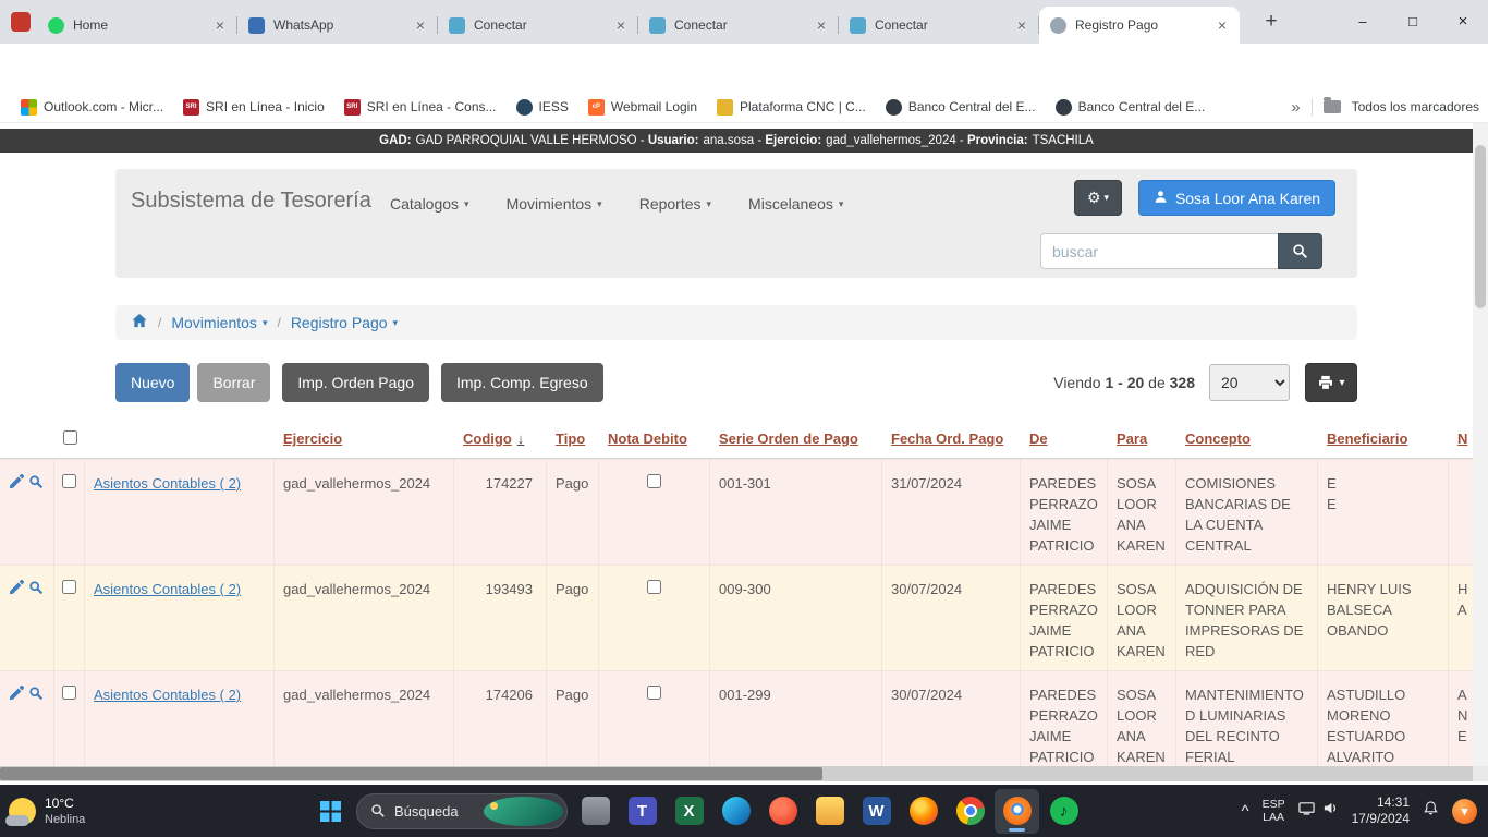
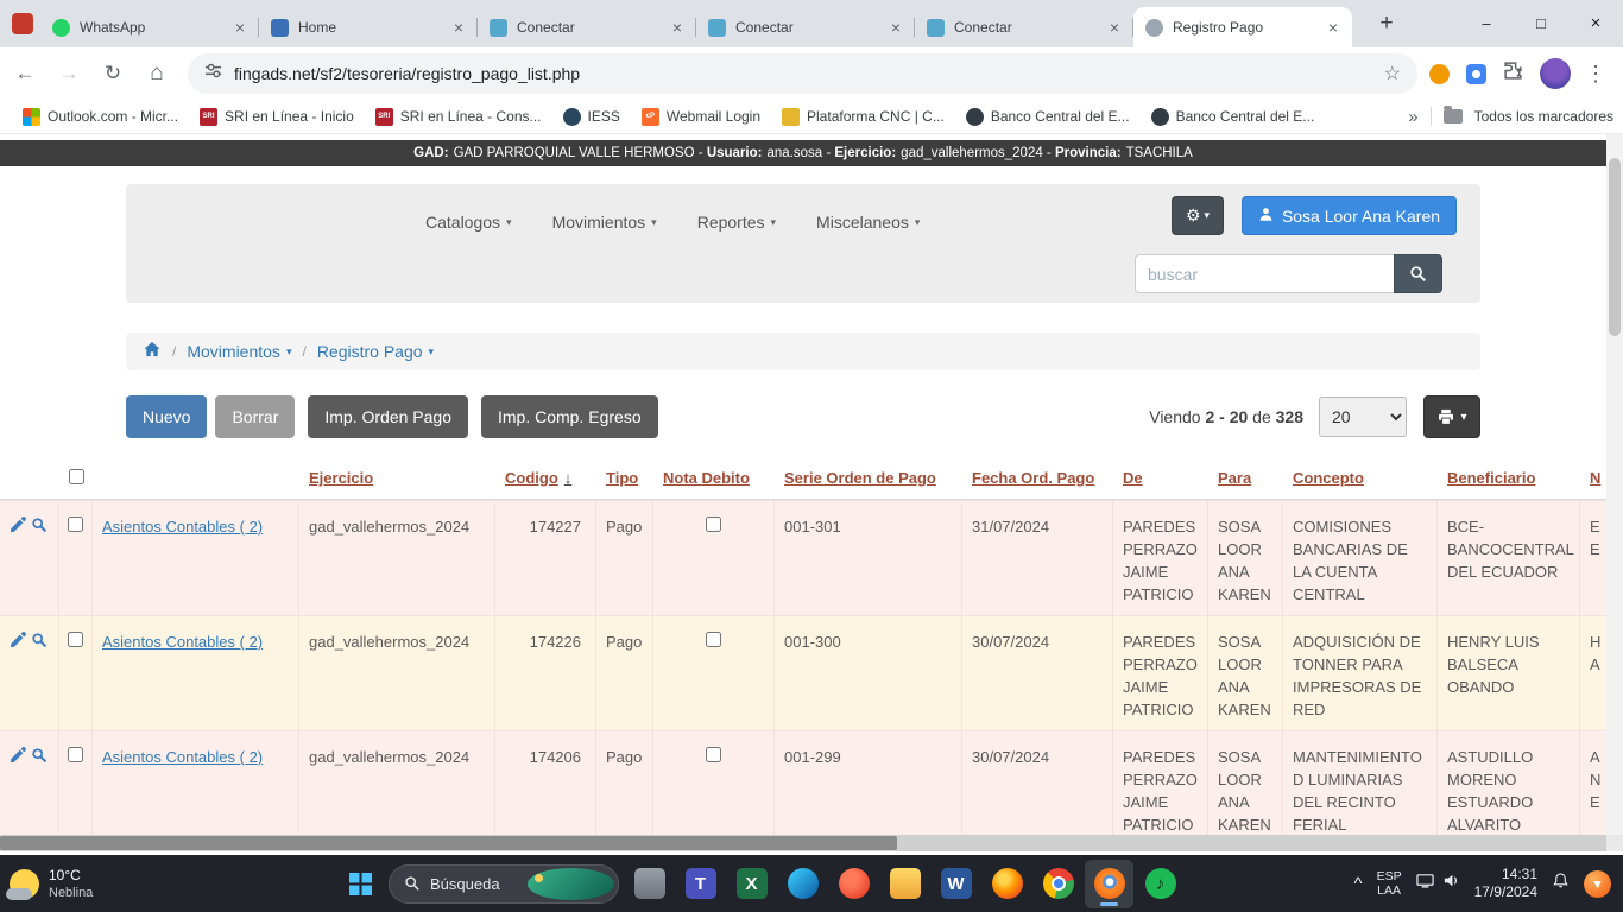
- Home
+ WhatsApp
  ×
- WhatsApp
+ Home
  ×
  Conectar
  ×
  Conectar
  ×
  Conectar
  ×
  Registro Pago
  ×
  +
  –
  □
  ×
+ ←
+ →
+ ↻
+ ⌂
+ fingads.net/sf2/tesoreria/registro_pago_list.php
+ ☆
+ ⋮
  Outlook.com - Micr...
  SRI en Línea - Inicio
  SRI en Línea - Cons...
  IESS
  Webmail Login
  Plataforma CNC | C...
  Banco Central del E...
  Banco Central del E...
  »
  Todos los marcadores
  GAD: GAD PARROQUIAL VALLE HERMOSO
  Usuario: ana.sosa
  Ejercicio: gad_vallehermos_2024
  Provincia: TSACHILA
- Subsistema de Tesorería
  Catalogos
  ▾
  Movimientos
  ▾
  Reportes
  ▾
  Miscelaneos
  ▾
  ⚙
  ▾
  Sosa Loor Ana Karen
  buscar
  /
  Movimientos
  ▾
  /
  Registro Pago
  ▾
  Nuevo
  Borrar
  Imp. Orden Pago
  Imp. Comp. Egreso
- Viendo 1 - 20 de 328
+ Viendo 2 - 20 de 328
  20
  ▾
  Ejercicio
  Codigo ↓
  Tipo
  Nota Debito
  Serie Orden de Pago
  Fecha Ord. Pago
  De
  Para
  Concepto
  Beneficiario
  N
  Asientos Contables ( 2)
  gad_vallehermos_2024
  174227
  Pago
  001-301
  31/07/2024
  PAREDES PERRAZO JAIME PATRICIO
  SOSA LOOR ANA KAREN
  COMISIONES BANCARIAS DE LA CUENTA CENTRAL
+ BCE-BANCOCENTRAL DEL ECUADOR
  E E
  Asientos Contables ( 2)
  gad_vallehermos_2024
- 193493
+ 174226
  Pago
- 009-300
+ 001-300
  30/07/2024
  PAREDES PERRAZO JAIME PATRICIO
  SOSA LOOR ANA KAREN
  ADQUISICIÓN DE TONNER PARA IMPRESORAS DE RED
  HENRY LUIS BALSECA OBANDO
  H A
  Asientos Contables ( 2)
  gad_vallehermos_2024
  174206
  Pago
  001-299
  30/07/2024
  PAREDES PERRAZO JAIME PATRICIO
  SOSA LOOR ANA KAREN
  MANTENIMIENTO D LUMINARIAS DEL RECINTO FERIAL
  ASTUDILLO MORENO ESTUARDO ALVARITO
  A N E
  10°C
  Neblina
  Búsqueda
  T
  X
  W
  ♪
  ^
  ESP
  LAA
  14:31
  17/9/2024
  ▾
